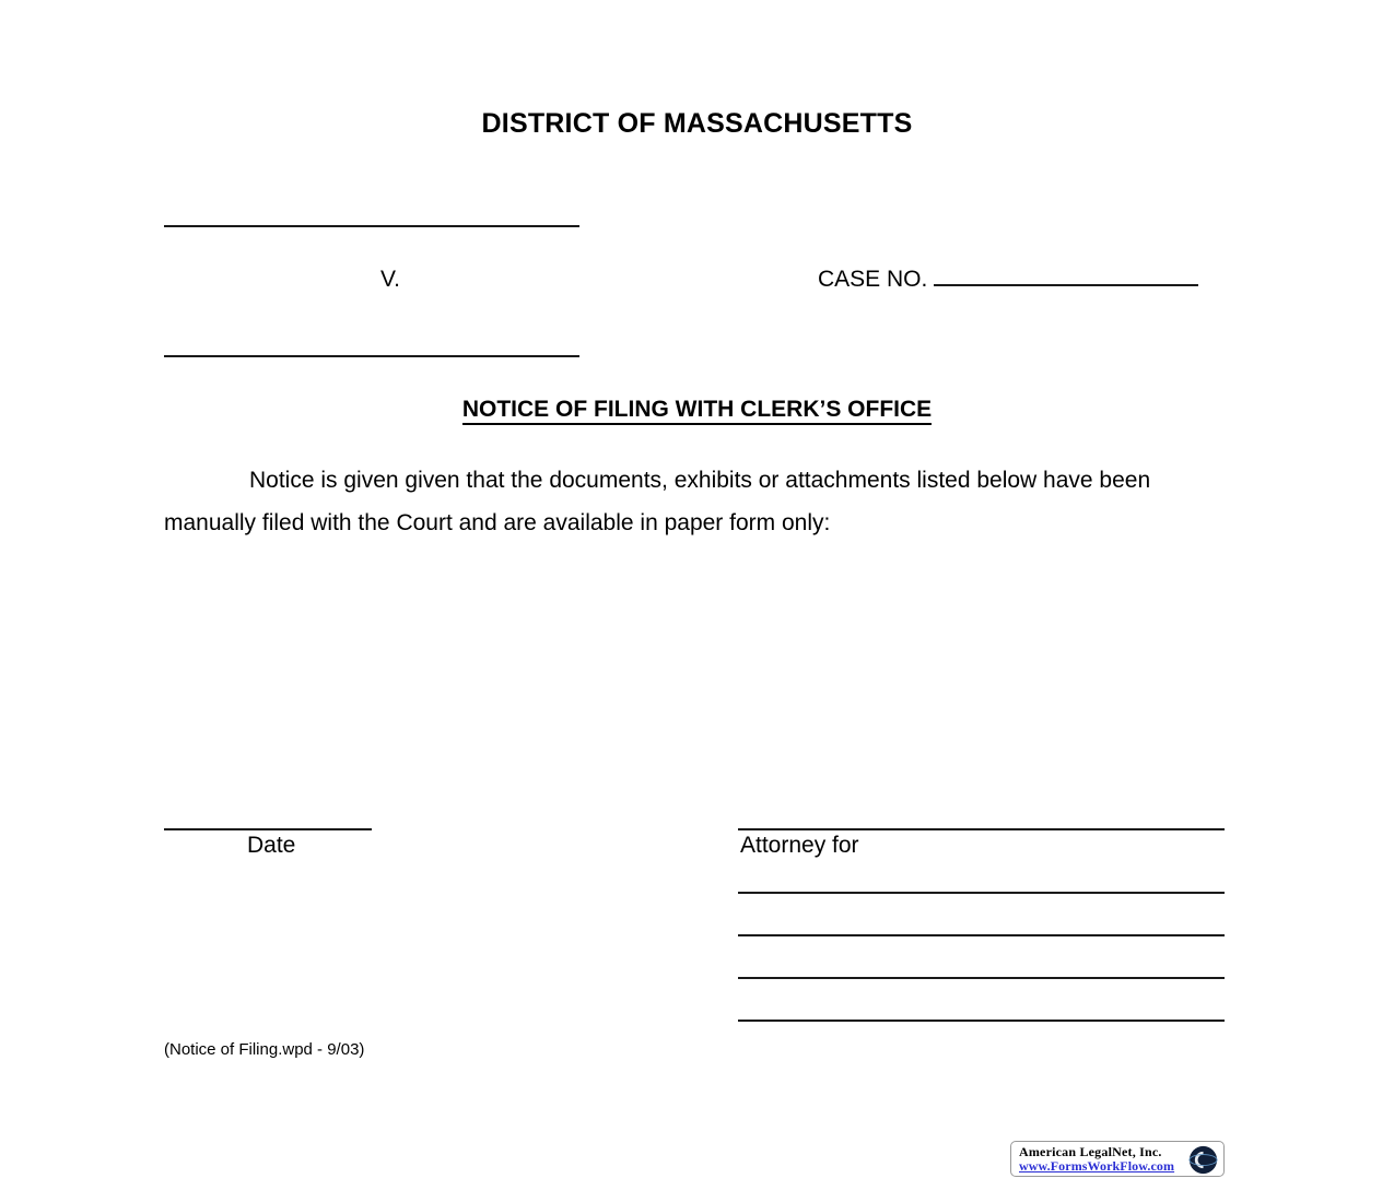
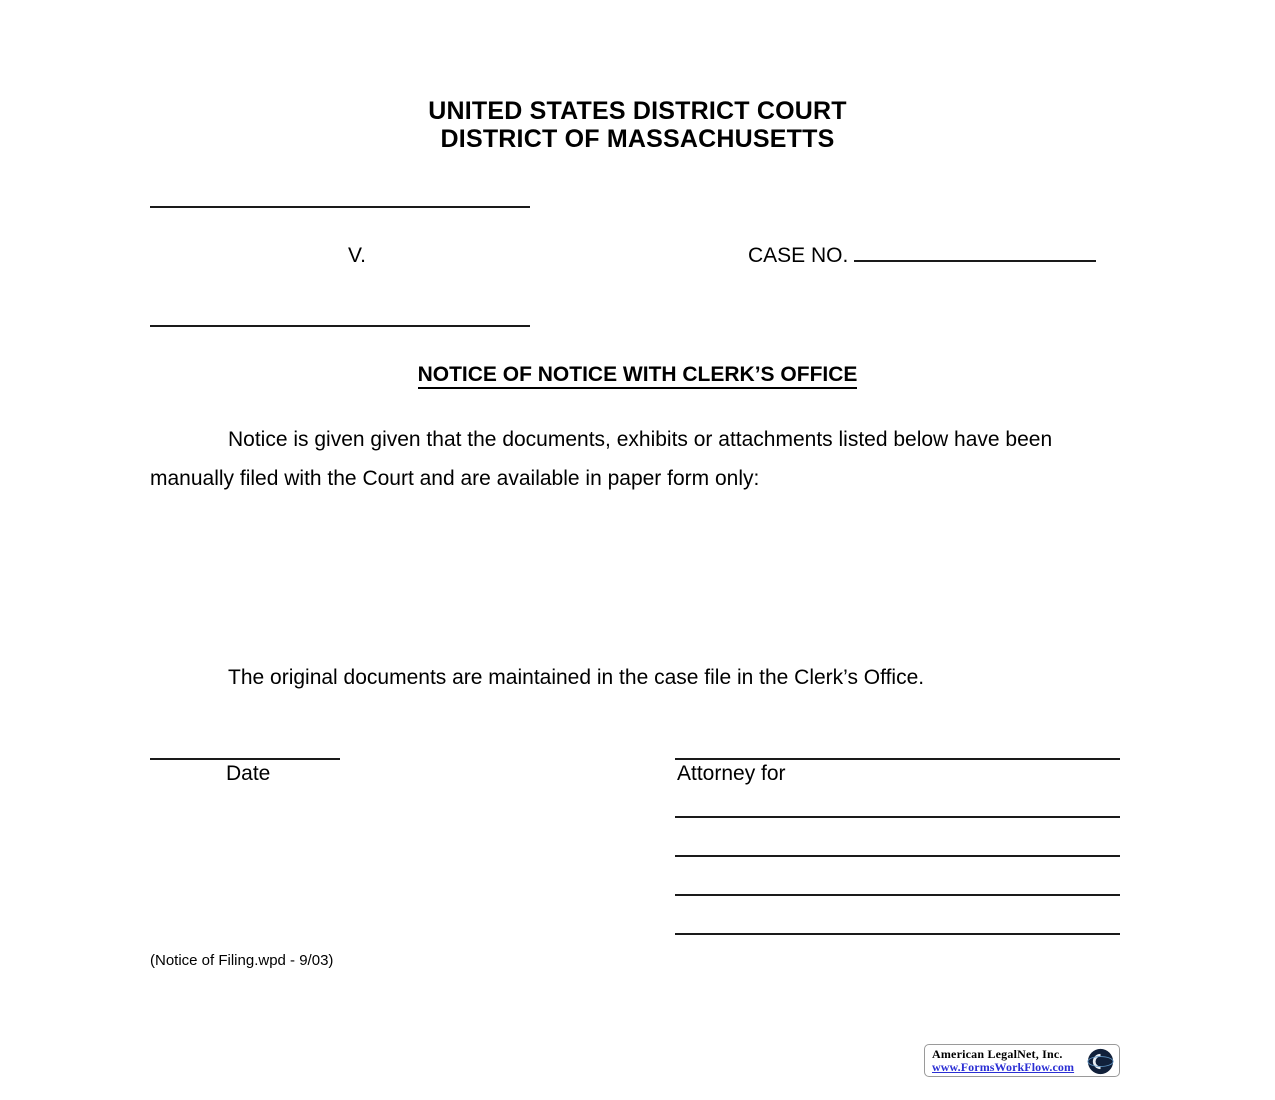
+ UNITED STATES DISTRICT COURT
  DISTRICT OF MASSACHUSETTS
  V.
  CASE NO.
- NOTICE OF FILING WITH CLERK’S OFFICE
+ NOTICE OF NOTICE WITH CLERK’S OFFICE
  Notice is given given that the documents, exhibits or attachments listed below have been manually filed with the Court and are available in paper form only:
+ The original documents are maintained in the case file in the Clerk’s Office.
  Date
  Attorney for
  (Notice of Filing.wpd - 9/03)
  American LegalNet, Inc.
  www.FormsWorkFlow.com
